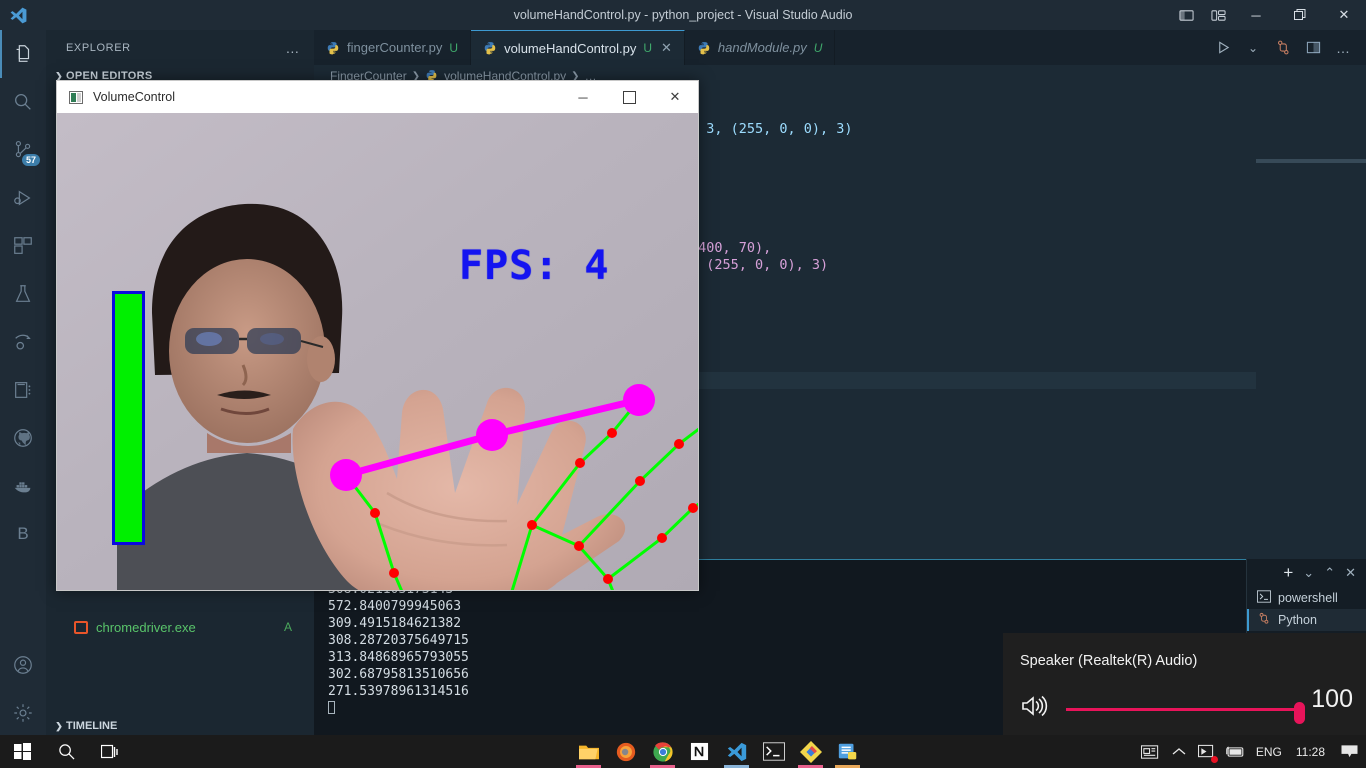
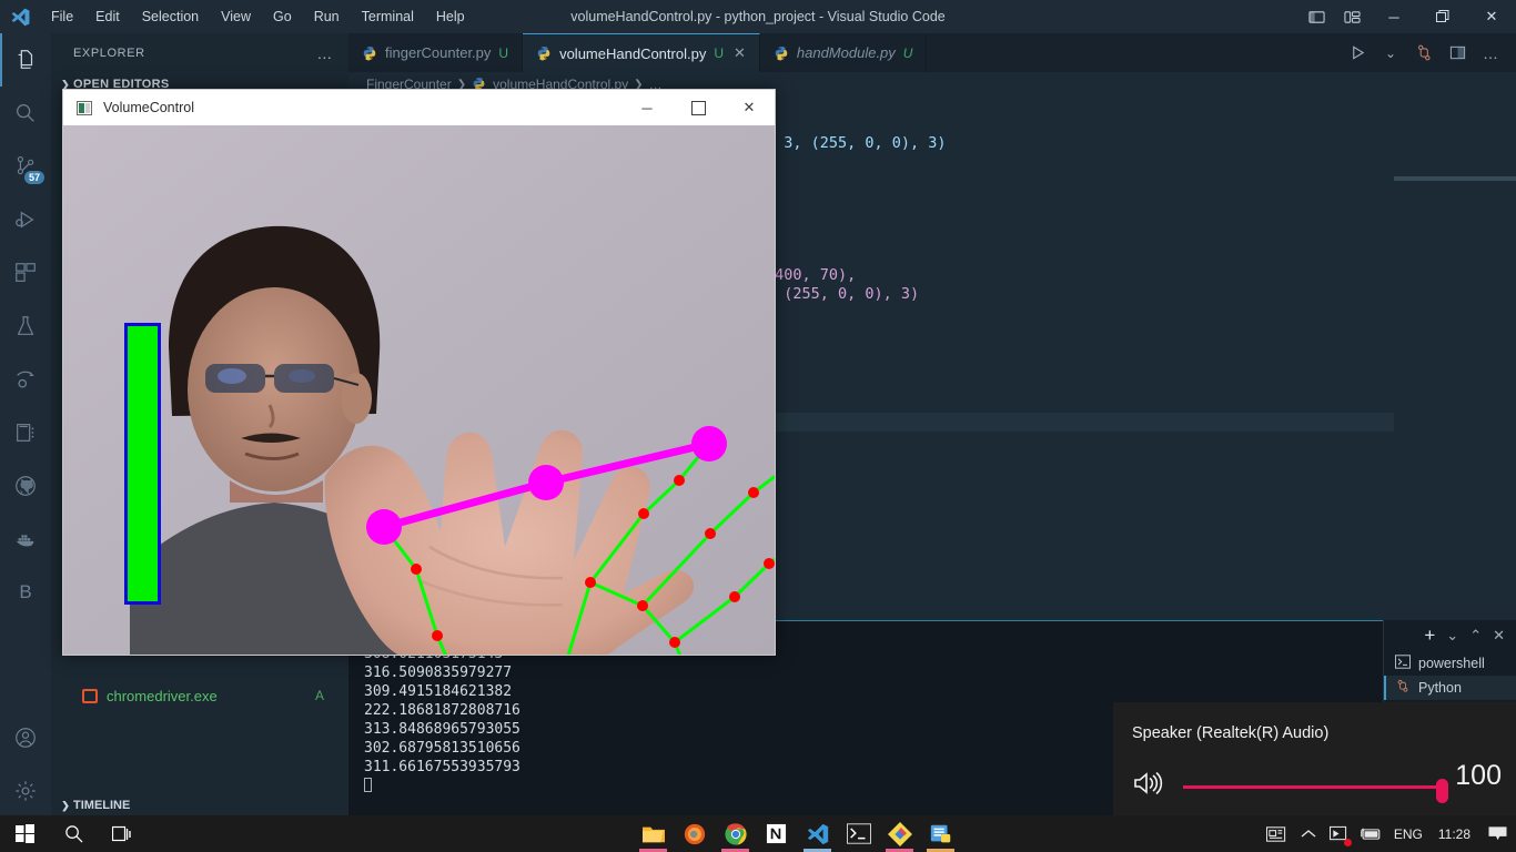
+ File
+ Edit
+ Selection
+ View
+ Go
+ Run
+ Terminal
+ Help
- volumeHandControl.py - python_project - Visual Studio Audio
+ volumeHandControl.py - python_project - Visual Studio Code
  ─
  ✕
  57
  B
  EXPLORER
  …
  ❯
  OPEN EDITORS
  chromedriver.exe
  A
  ❯
  TIMELINE
  fingerCounter.py
  U
  volumeHandControl.py
  U
  ✕
  handModule.py
  U
  ⌄
  …
  FingerCounter
  ❯
  volumeHandControl.py
  ❯
  …
  3, (255, 0, 0), 3)
  400, 70),
  (255, 0, 0), 3)
- 572.8400799945063
+ 316.5090835979277
  309.4915184621382
- 308.28720375649715
+ 222.18681872808716
  313.84868965793055
  302.68795813510656
- 271.53978961314516
+ 311.66167553935793
  +
  ⌄
  ⌃
  ✕
  powershell
  Python
  VolumeControl
  ─
  ✕
- FPS: 4
  Speaker (Realtek(R) Audio)
  100
  ENG
  11:28
